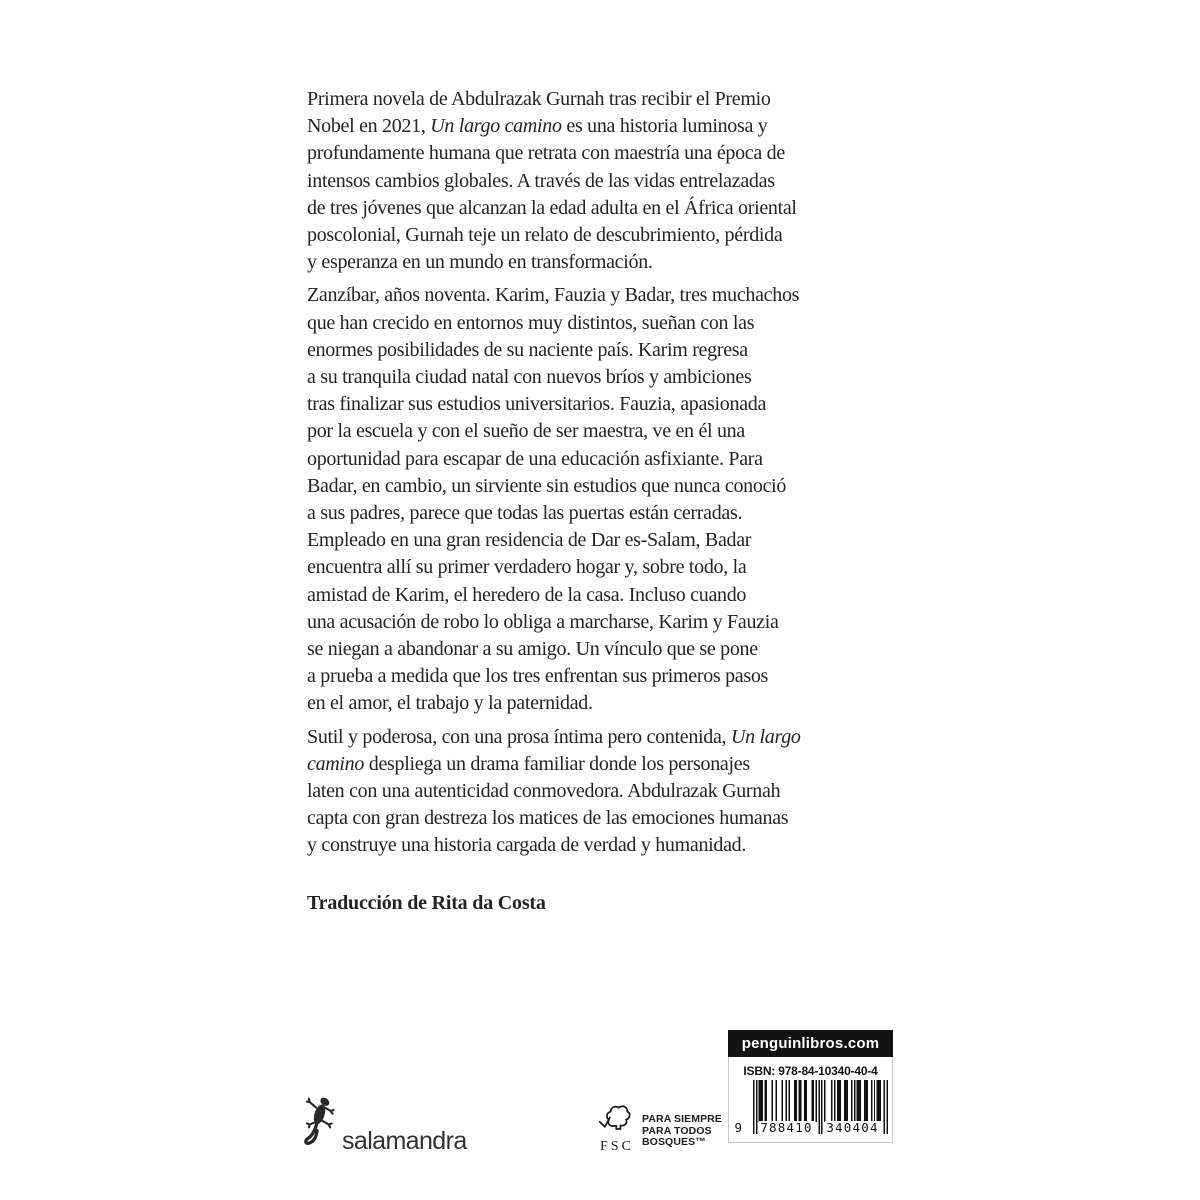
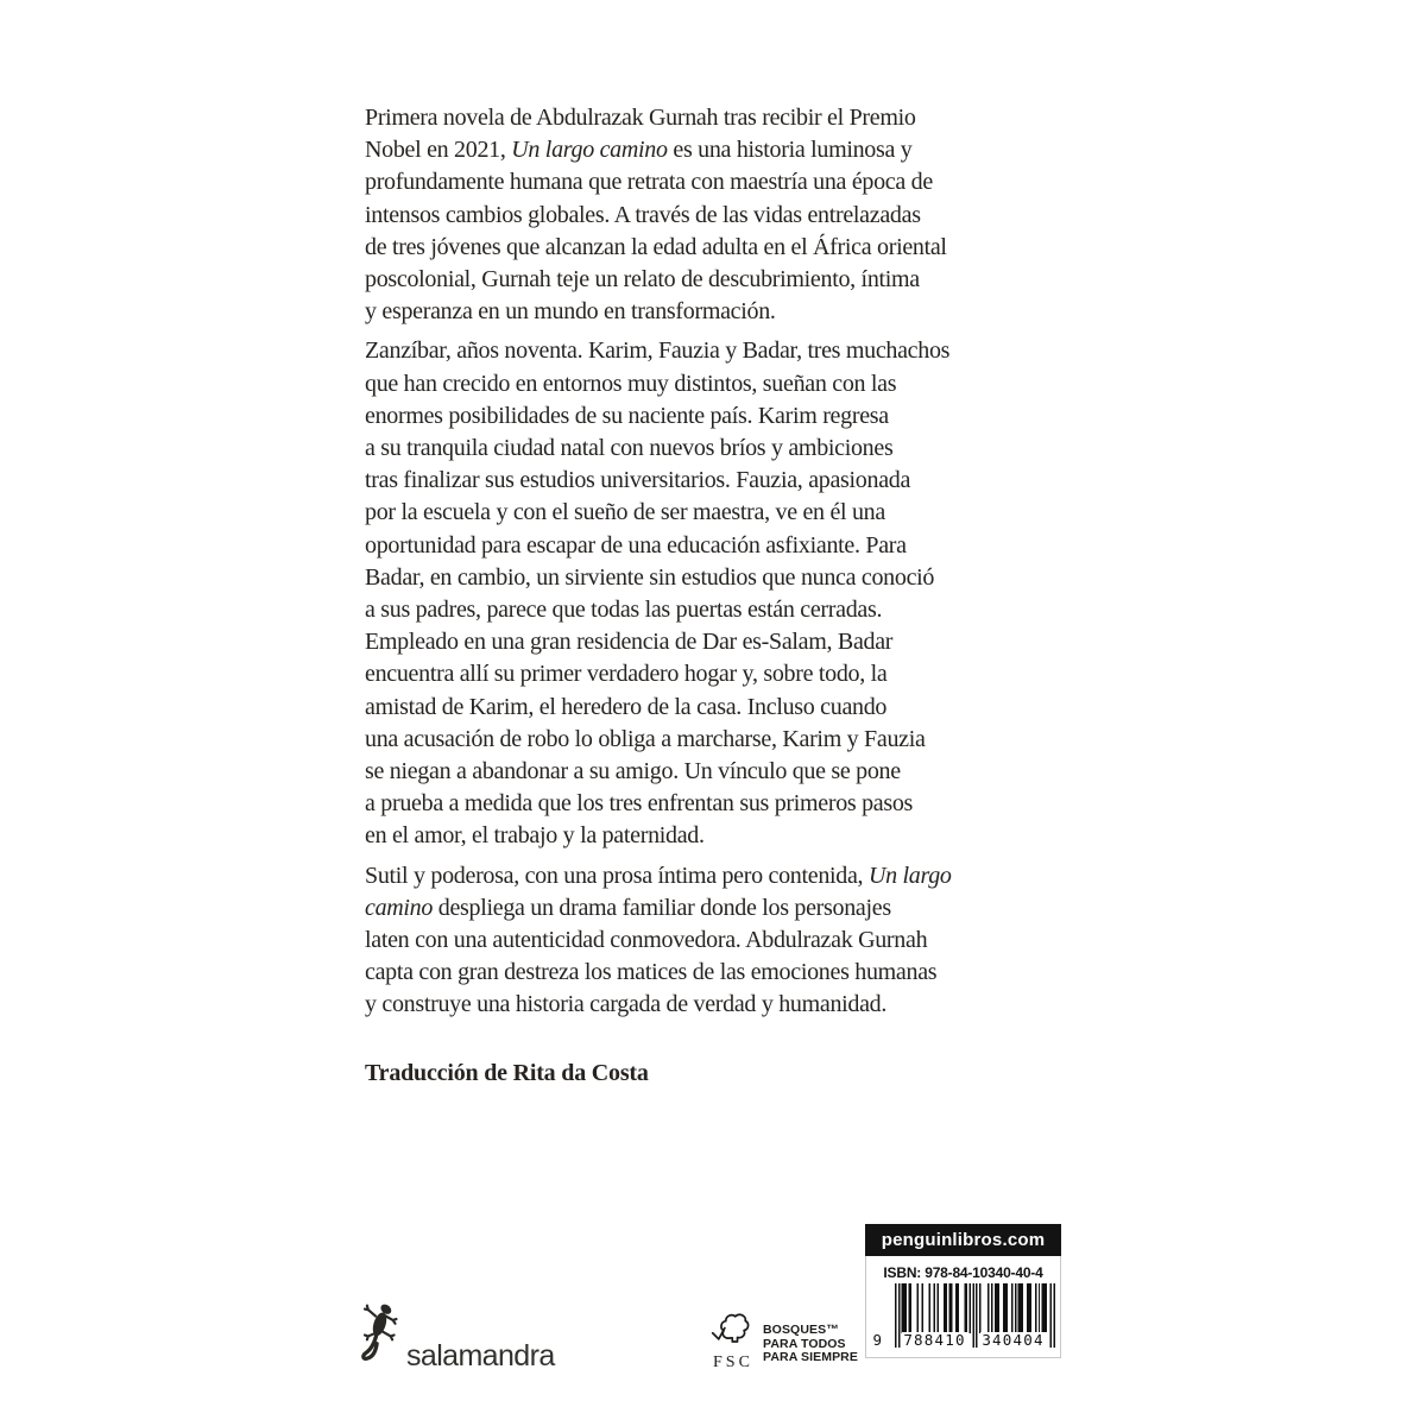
  Primera novela de Abdulrazak Gurnah tras recibir el Premio
  Nobel en 2021, Un largo camino es una historia luminosa y
  profundamente humana que retrata con maestría una época de
  intensos cambios globales. A través de las vidas entrelazadas
  de tres jóvenes que alcanzan la edad adulta en el África oriental
- poscolonial, Gurnah teje un relato de descubrimiento, pérdida
+ poscolonial, Gurnah teje un relato de descubrimiento, íntima
  y esperanza en un mundo en transformación.
  Zanzíbar, años noventa. Karim, Fauzia y Badar, tres muchachos
  que han crecido en entornos muy distintos, sueñan con las
  enormes posibilidades de su naciente país. Karim regresa
  a su tranquila ciudad natal con nuevos bríos y ambiciones
  tras finalizar sus estudios universitarios. Fauzia, apasionada
  por la escuela y con el sueño de ser maestra, ve en él una
  oportunidad para escapar de una educación asfixiante. Para
  Badar, en cambio, un sirviente sin estudios que nunca conoció
  a sus padres, parece que todas las puertas están cerradas.
  Empleado en una gran residencia de Dar es-Salam, Badar
  encuentra allí su primer verdadero hogar y, sobre todo, la
  amistad de Karim, el heredero de la casa. Incluso cuando
  una acusación de robo lo obliga a marcharse, Karim y Fauzia
  se niegan a abandonar a su amigo. Un vínculo que se pone
  a prueba a medida que los tres enfrentan sus primeros pasos
  en el amor, el trabajo y la paternidad.
  Sutil y poderosa, con una prosa íntima pero contenida, Un largo
  camino despliega un drama familiar donde los personajes
  laten con una autenticidad conmovedora. Abdulrazak Gurnah
  capta con gran destreza los matices de las emociones humanas
  y construye una historia cargada de verdad y humanidad.
  Traducción de Rita da Costa
  salamandra
  FSC
- PARA SIEMPRE
+ BOSQUES™
  PARA TODOS
- BOSQUES™
+ PARA SIEMPRE
  penguinlibros.com
  ISBN: 978-84-10340-40-4
  9
  788410
  340404
